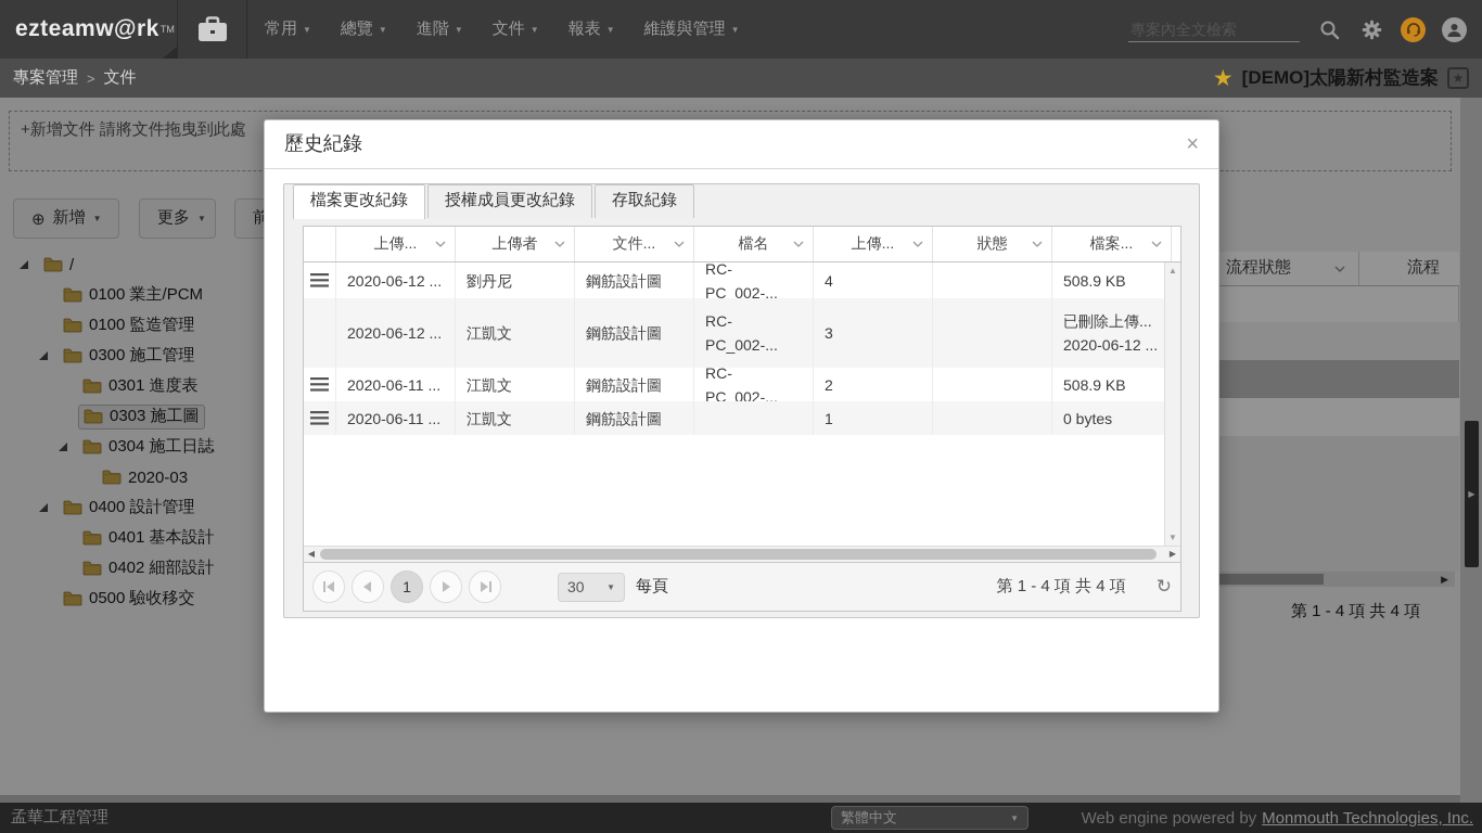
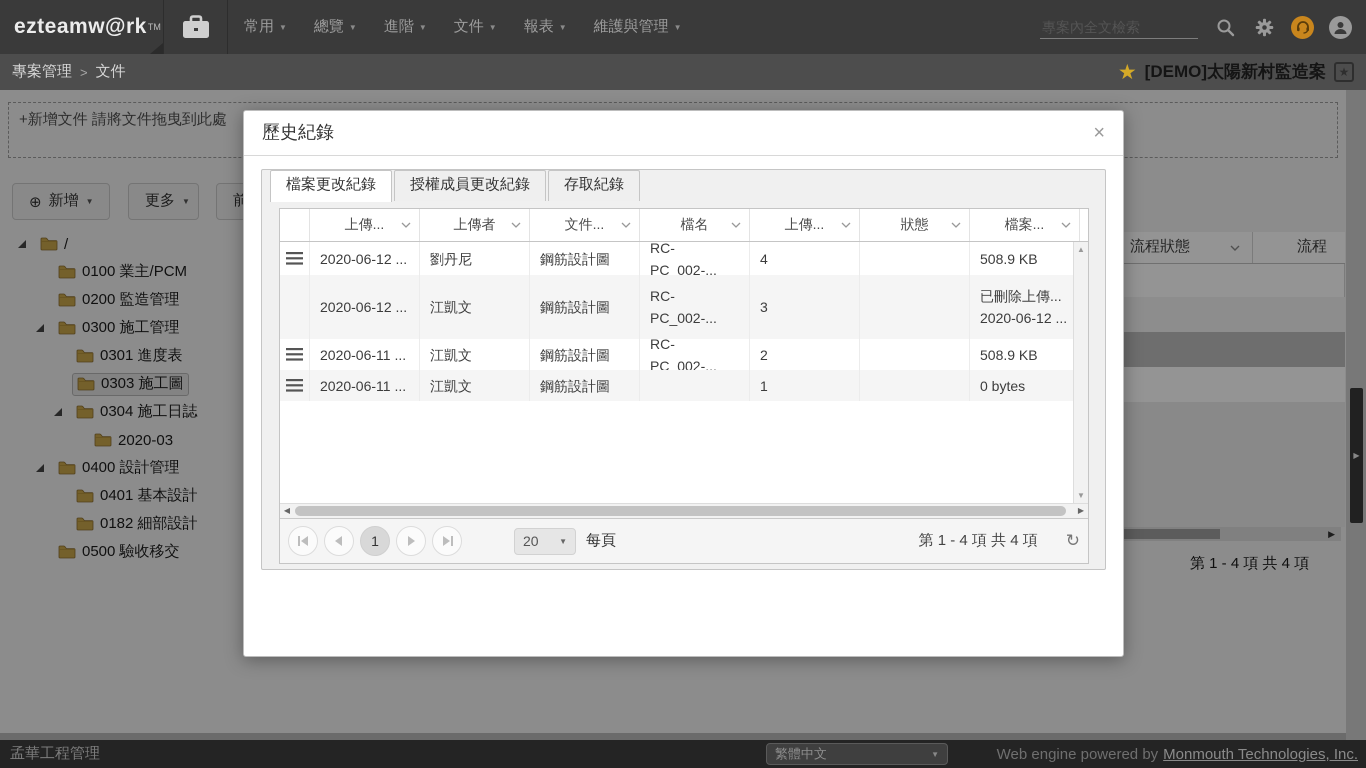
  ezteamw@rk
  TM
  常用
  ▼
  總覽
  ▼
  進階
  ▼
  文件
  ▼
  報表
  ▼
  維護與管理
  ▼
  專案內全文檢索
  專案管理
  >
  文件
  ★
  [DEMO]太陽新村監造案
  ★
  +新增文件 請將文件拖曳到此處
  ⊕
  新增
  ▼
  更多
  ▼
  前
  /
  0100 業主/PCM
- 0100 監造管理
+ 0200 監造管理
  0300 施工管理
  0301 進度表
  0303 施工圖
  0304 施工日誌
  2020-03
  0400 設計管理
  0401 基本設計
- 0402 細部設計
+ 0182 細部設計
  0500 驗收移交
  流程狀態
  流程
  ▶
  第 1 - 4 項 共 4 項
  ▶
  歷史紀錄
  ×
  檔案更改紀錄
  授權成員更改紀錄
  存取紀錄
  上傳...
  上傳者
  文件...
  檔名
  上傳...
  狀態
  檔案...
  2020-06-12 ...
  劉丹尼
  鋼筋設計圖
  RC-PC_002-...
  4
  508.9 KB
  2020-06-12 ...
  江凱文
  鋼筋設計圖
  RC-PC_002-...
  3
  已刪除上傳...
  2020-06-12 ...
  2020-06-11 ...
  江凱文
  鋼筋設計圖
  RC-PC_002-...
  2
  508.9 KB
  2020-06-11 ...
  江凱文
  鋼筋設計圖
  1
  0 bytes
  ▲
  ▼
  ◀
  ▶
  1
- 30
+ 20
  ▼
  每頁
  第 1 - 4 項 共 4 項
  ↻
  孟華工程管理
  繁體中文
  ▼
  Web engine powered by
  Monmouth Technologies, Inc.
